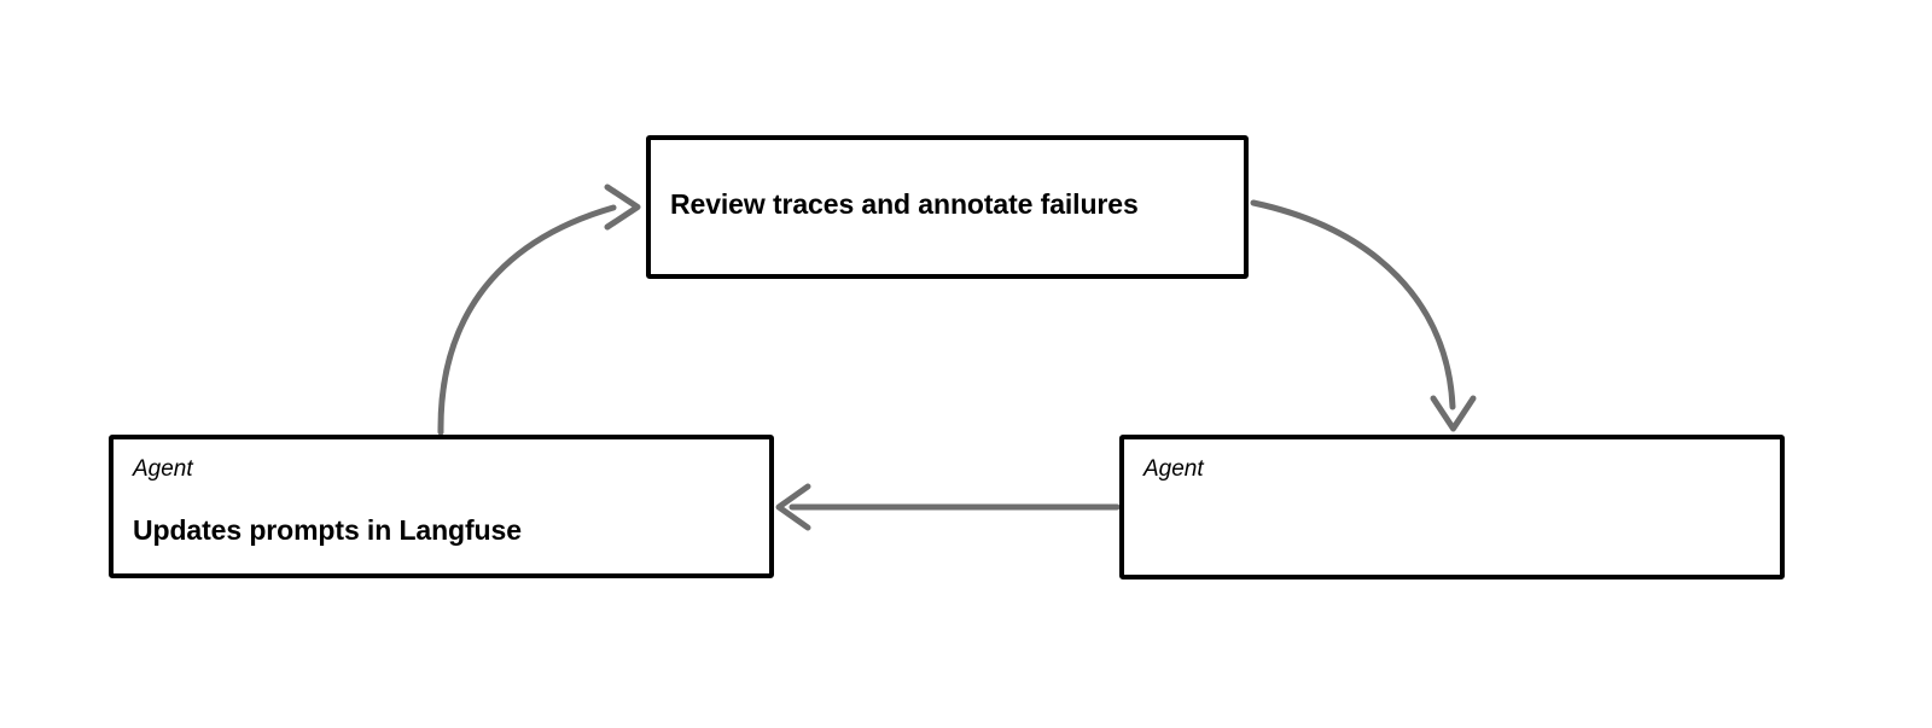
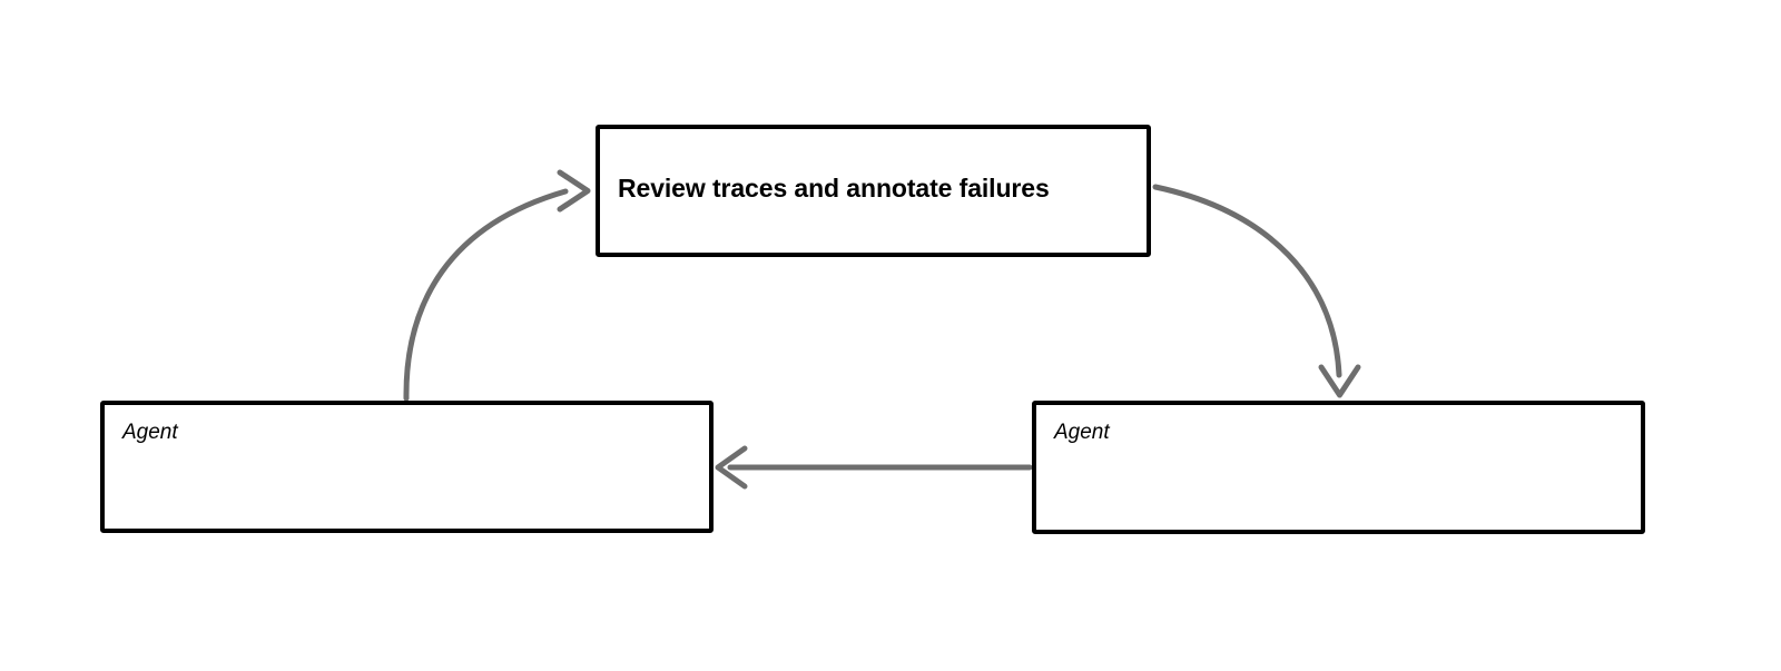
  Review traces and annotate failures
  Agent
- Updates prompts in Langfuse
  Agent
